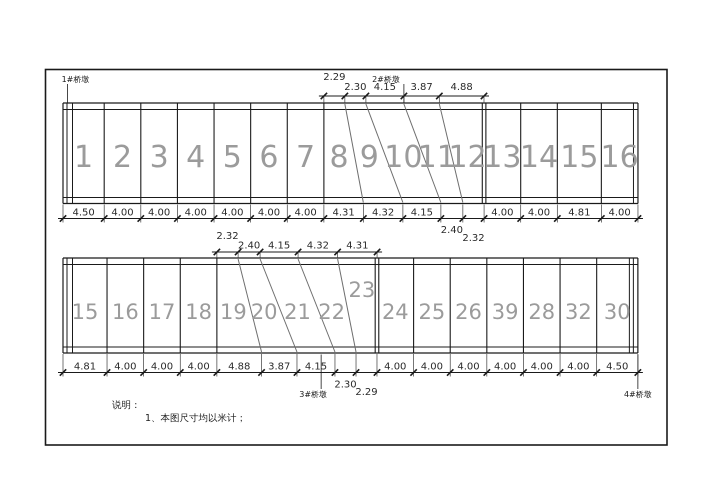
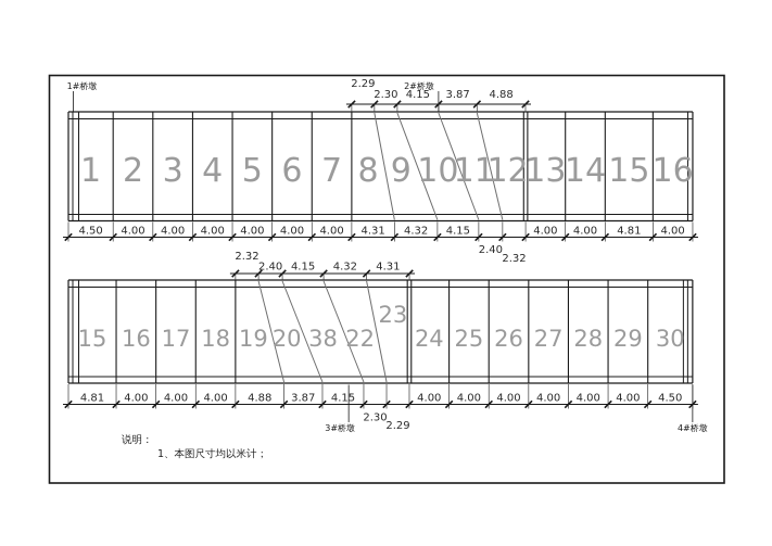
  说明：
  1、本图尺寸均以米计；
  1
  2
  3
  4
  5
  6
  7
  8
  9
  10
  11
  12
  13
  14
  15
  16
  4.50
  4.00
  4.00
  4.00
  4.00
  4.00
  4.00
  4.31
  4.32
  4.15
  2.40
  2.32
  4.00
  4.00
  4.81
  4.00
  2.29
  2.30
  4.15
  3.87
  4.88
  1#桥墩
  2#桥墩
  15
  16
  17
  18
  19
  20
- 21
+ 38
  22
  23
  24
  25
  26
- 39
+ 27
  28
- 32
+ 29
  30
  4.81
  4.00
  4.00
  4.00
  4.88
  3.87
  4.15
  2.30
  2.29
  4.00
  4.00
  4.00
  4.00
  4.00
  4.00
  4.50
  2.32
  2.40
  4.15
  4.32
  4.31
  3#桥墩
  4#桥墩
